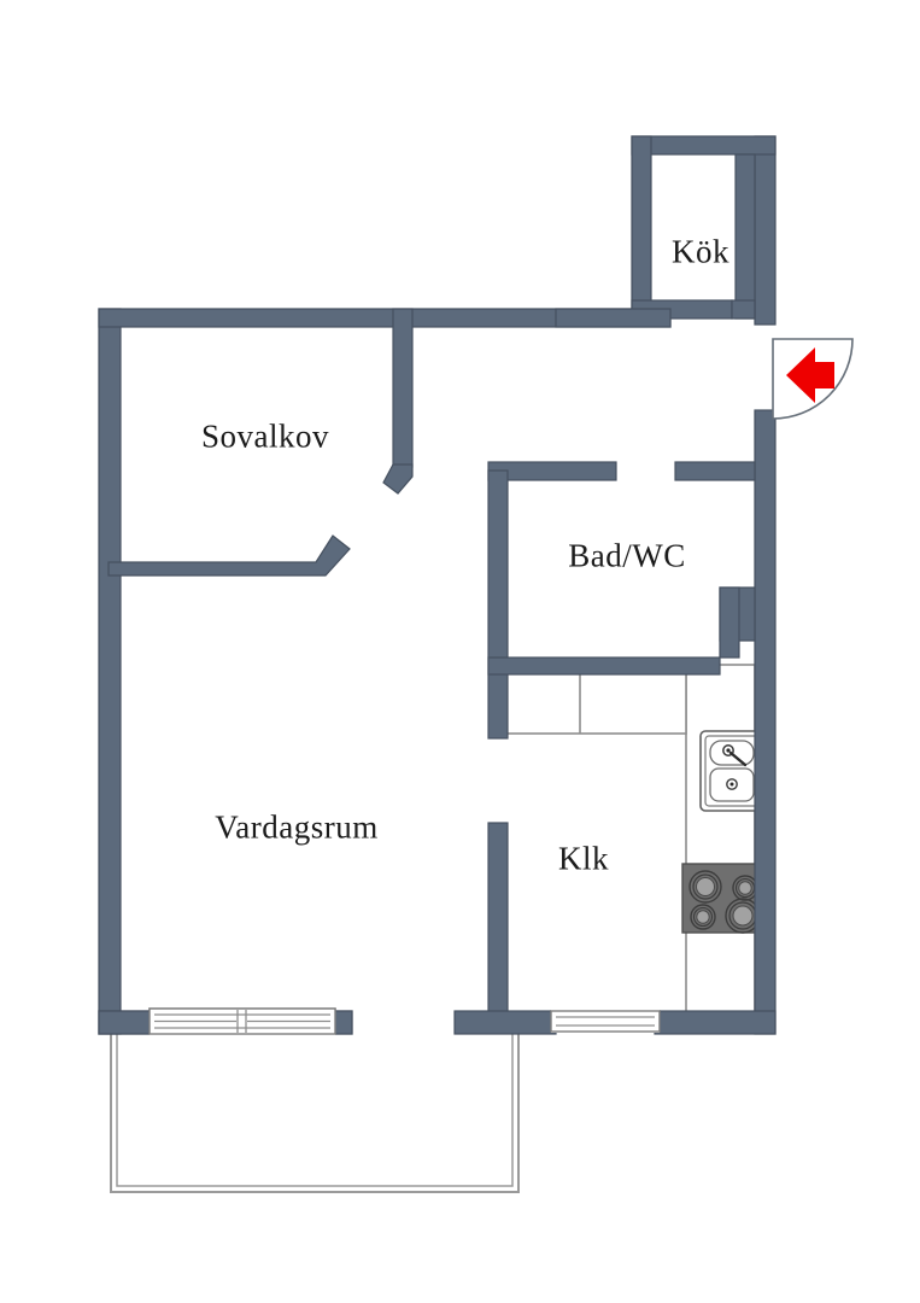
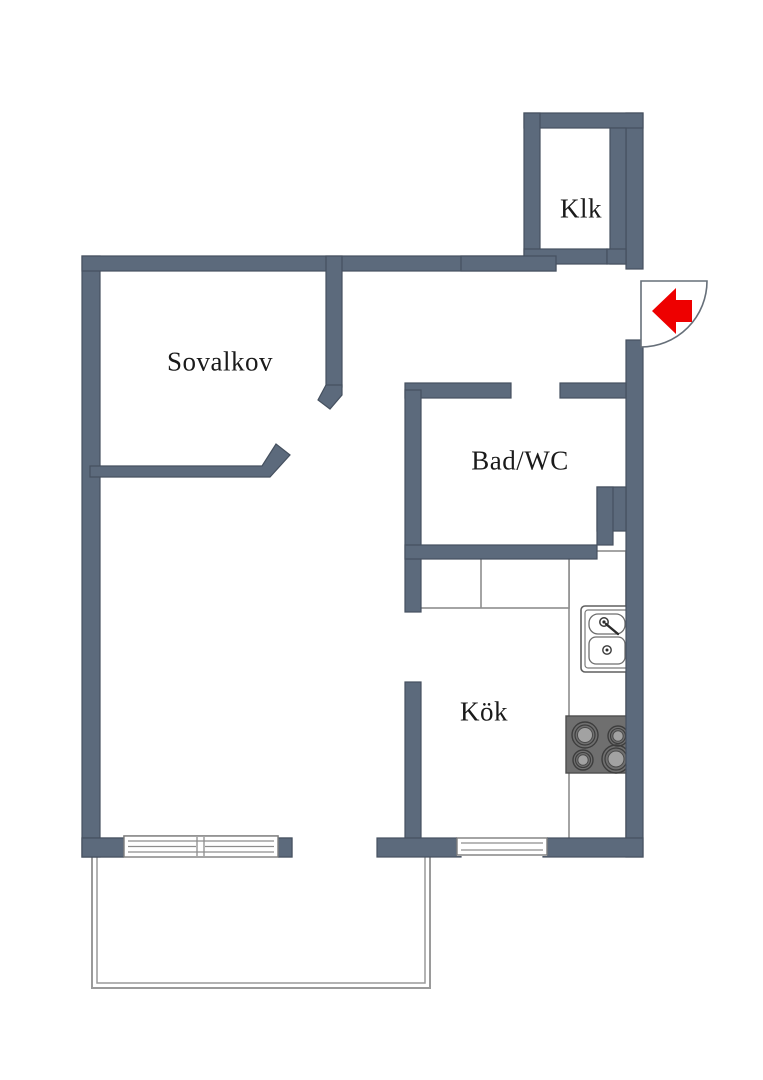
- Kök
+ Klk
  Sovalkov
  Bad/WC
- Vardagsrum
- Klk
+ Kök
